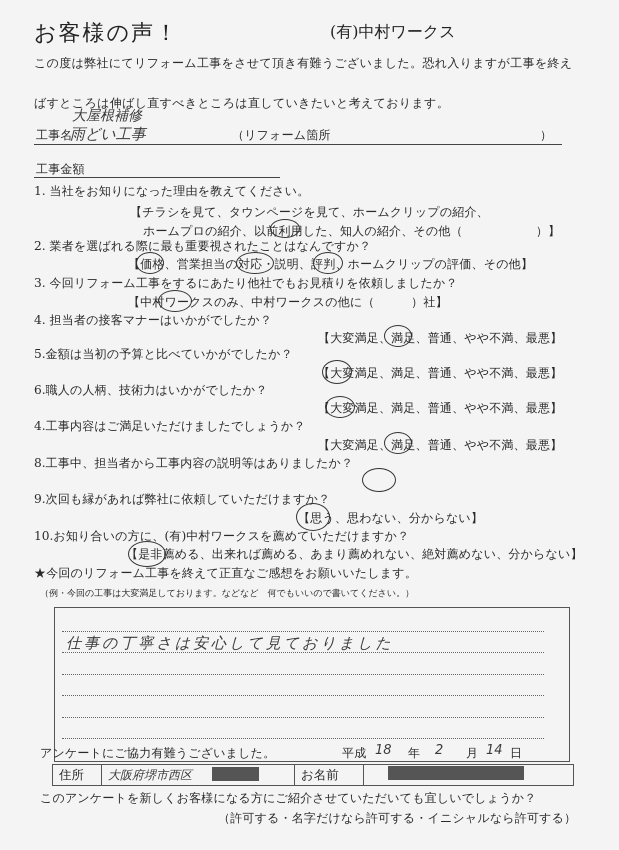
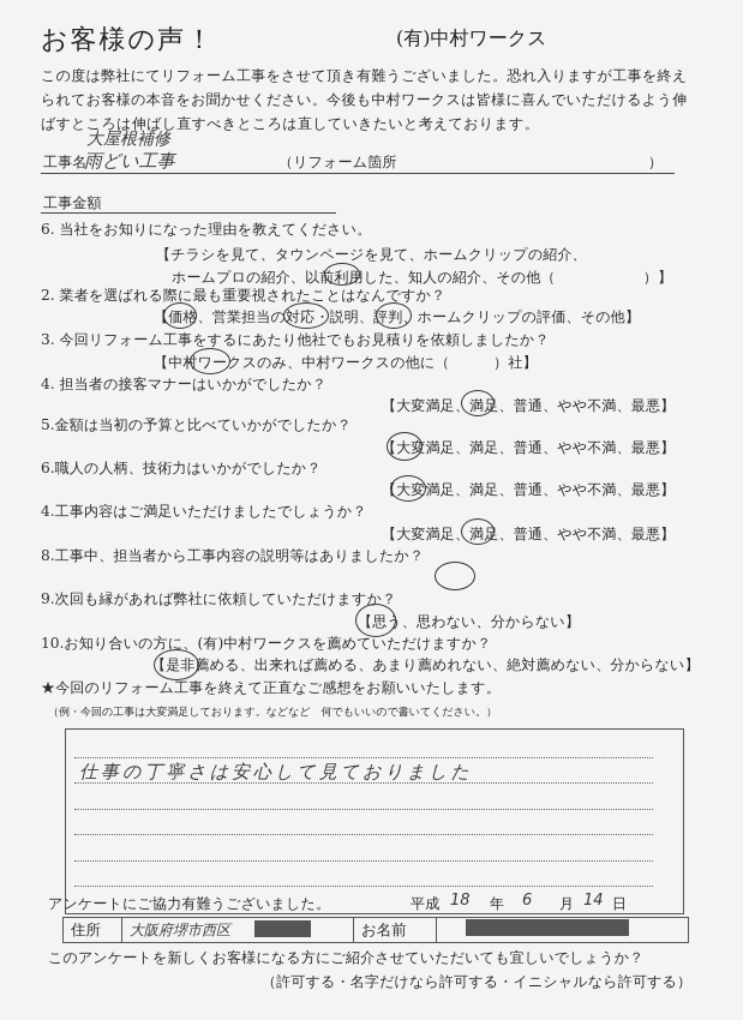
  お客様の声！
  (有)中村ワークス
  この度は弊社にてリフォーム工事をさせて頂き有難うございました。恐れ入りますが工事を終え
+ られてお客様の本音をお聞かせください。今後も中村ワークスは皆様に喜んでいただけるよう伸
  ばすところは伸ばし直すべきところは直していきたいと考えております。
  工事名
  大屋根補修
  雨どい工事
  （リフォーム箇所
  ）
  工事金額
- 1. 当社をお知りになった理由を教えてください。
+ 6. 当社をお知りになった理由を教えてください。
  【チラシを見て、タウンページを見て、ホームクリップの紹介、
  ホームプロの紹介、以前利用した、知人の紹介、その他（ ）】
  2. 業者を選ばれる際に最も重要視されたことはなんですか？
  【価格、営業担当の対応・説明、評判、ホームクリップの評価、その他】
  3. 今回リフォーム工事をするにあたり他社でもお見積りを依頼しましたか？
  【中村ワークスのみ、中村ワークスの他に（ ）社】
  4. 担当者の接客マナーはいかがでしたか？
  【大変満足、満足、普通、やや不満、最悪】
  5.金額は当初の予算と比べていかがでしたか？
  【大変満足、満足、普通、やや不満、最悪】
  6.職人の人柄、技術力はいかがでしたか？
  【大変満足、満足、普通、やや不満、最悪】
  4.工事内容はご満足いただけましたでしょうか？
  【大変満足、満足、普通、やや不満、最悪】
  8.工事中、担当者から工事内容の説明等はありましたか？
  9.次回も縁があれば弊社に依頼していただけますか？
  【思う、思わない、分からない】
  10.お知り合いの方に、(有)中村ワークスを薦めていただけますか？
  【是非薦める、出来れば薦める、あまり薦めれない、絶対薦めない、分からない】
  ★今回のリフォーム工事を終えて正直なご感想をお願いいたします。
  （例・今回の工事は大変満足しております。などなど 何でもいいので書いてください。）
  仕事の丁寧さは安心して見ておりました
  アンケートにご協力有難うございました。
  平成
  18
  年
- 2
+ 6
  月
  14
  日
  住所	大阪府堺市西区	お名前
  このアンケートを新しくお客様になる方にご紹介させていただいても宜しいでしょうか？
  （許可する・名字だけなら許可する・イニシャルなら許可する）
